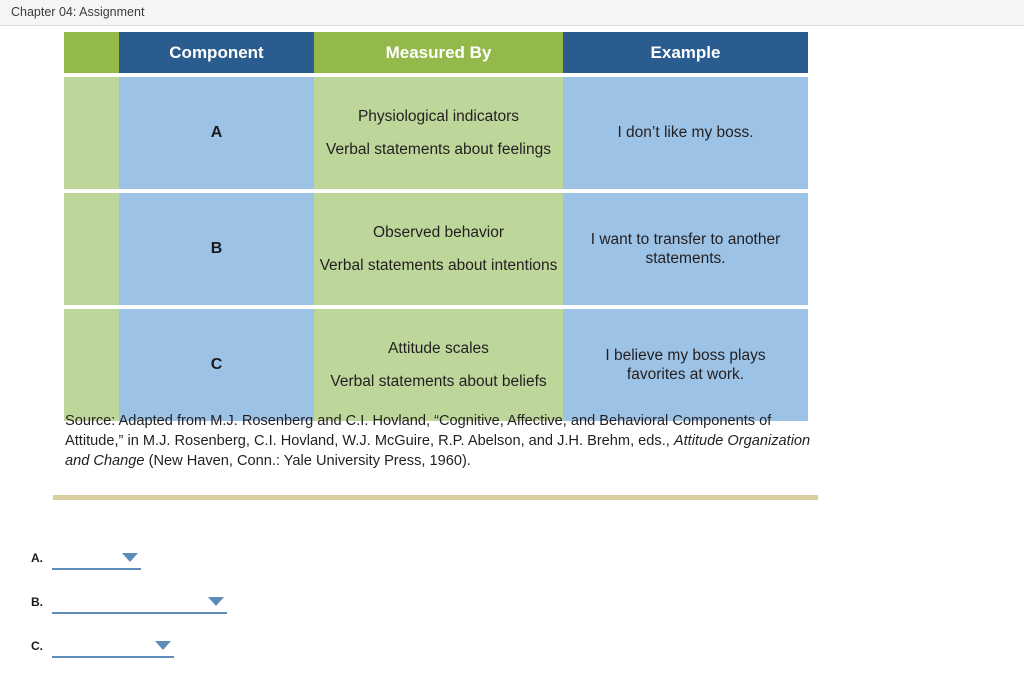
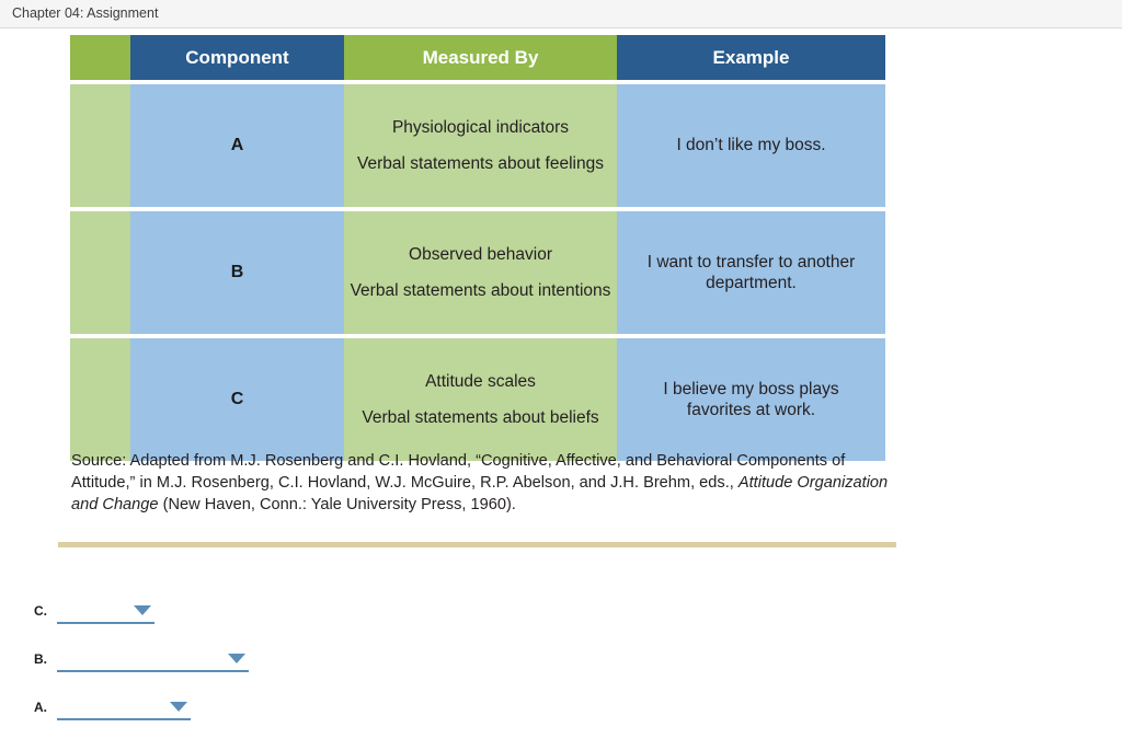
  Chapter 04: Assignment
  	Component	Measured By	Example
  	A	Physiological indicators Verbal statements about feelings	I don’t like my boss.
- 	B	Observed behavior Verbal statements about intentions	I want to transfer to another statements.
+ 	B	Observed behavior Verbal statements about intentions	I want to transfer to another department.
  	C	Attitude scales Verbal statements about beliefs	I believe my boss plays favorites at work.
  Source: Adapted from M.J. Rosenberg and C.I. Hovland, “Cognitive, Affective, and Behavioral Components of Attitude,” in M.J. Rosenberg, C.I. Hovland, W.J. McGuire, R.P. Abelson, and J.H. Brehm, eds., Attitude Organization and Change (New Haven, Conn.: Yale University Press, 1960).
- A.
+ C.
  B.
- C.
+ A.
